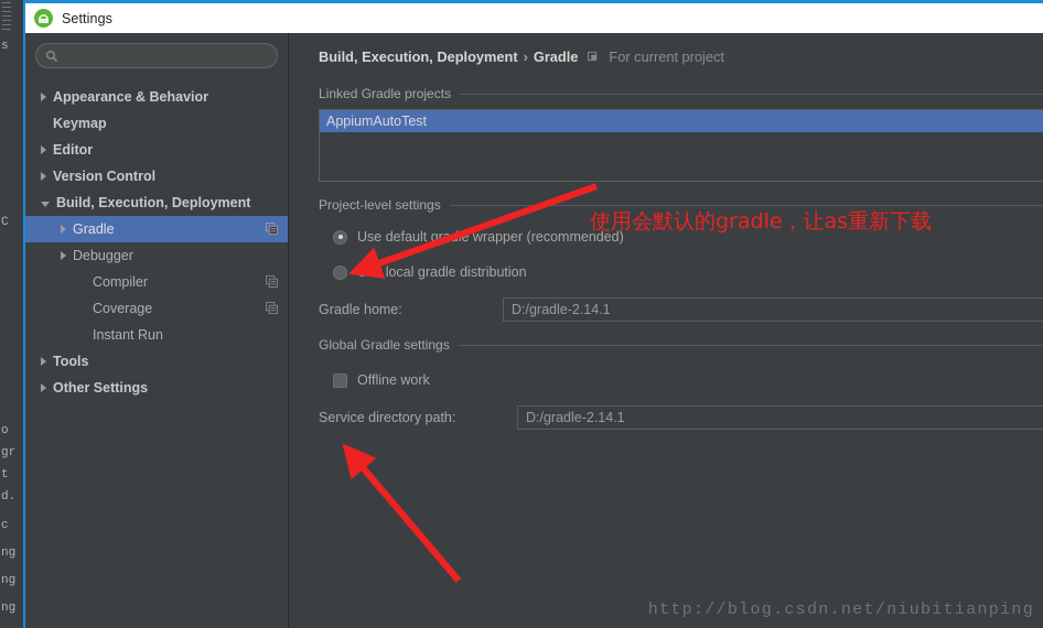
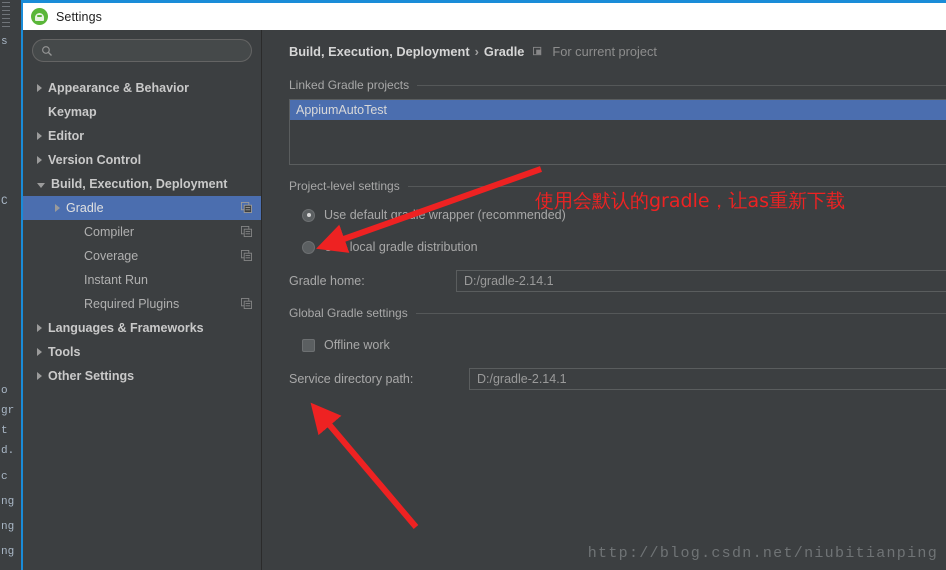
  s
  C
  o
  gr
  t
  d.
  c
  ng
  ng
  ng
  Settings
  Appearance & Behavior
  Keymap
  Editor
  Version Control
  Build, Execution, Deployment
  Gradle
- Debugger
  Compiler
  Coverage
  Instant Run
+ Required Plugins
+ Languages & Frameworks
  Tools
  Other Settings
  Build, Execution, Deployment
  ›
  Gradle
  For current project
  Linked Gradle projects
  AppiumAutoTest
  Project-level settings
  Use default gre wrapper (recommended)
  se local gradle distribution
  Gradle home:
  D:/gradle-2.14.1
  Global Gradle settings
  Offline work
  Service directory path:
  D:/gradle-2.14.1
  使用会默认的gradle，让as重新下载
  http://blog.csdn.net/niubitianping
